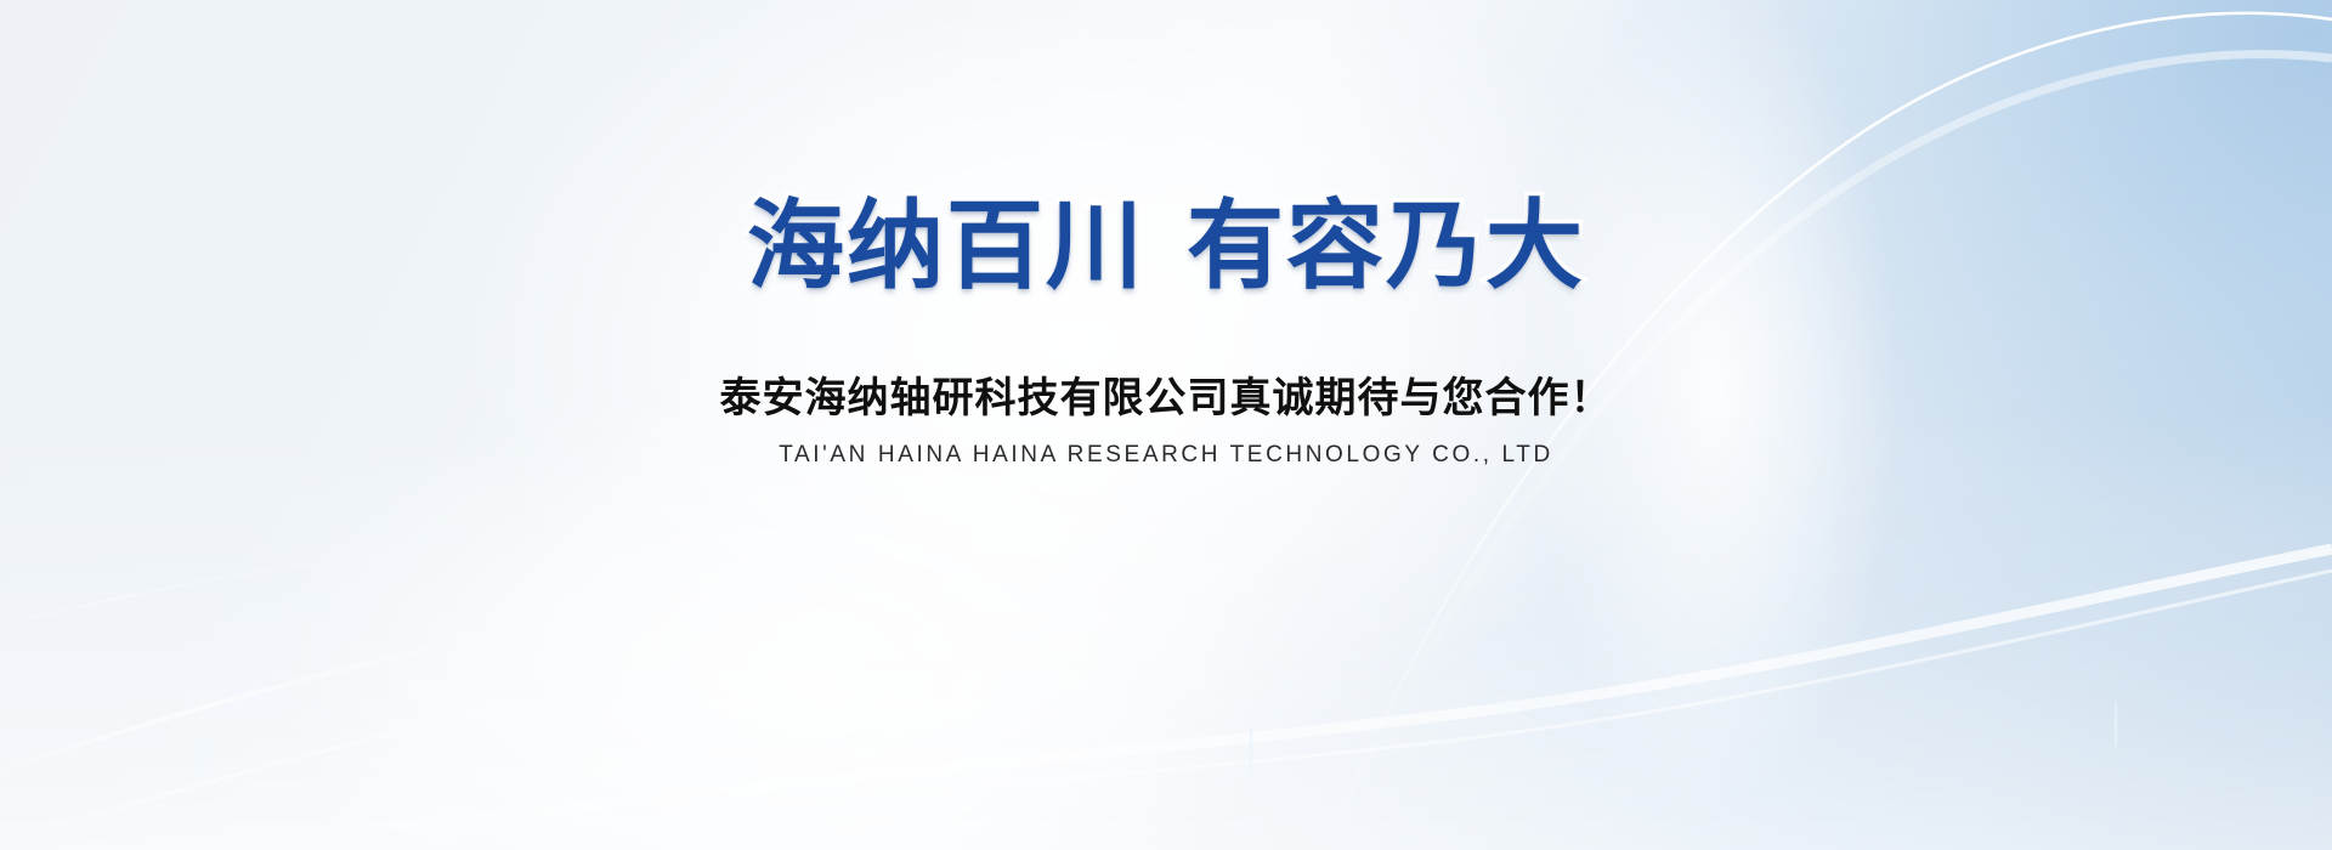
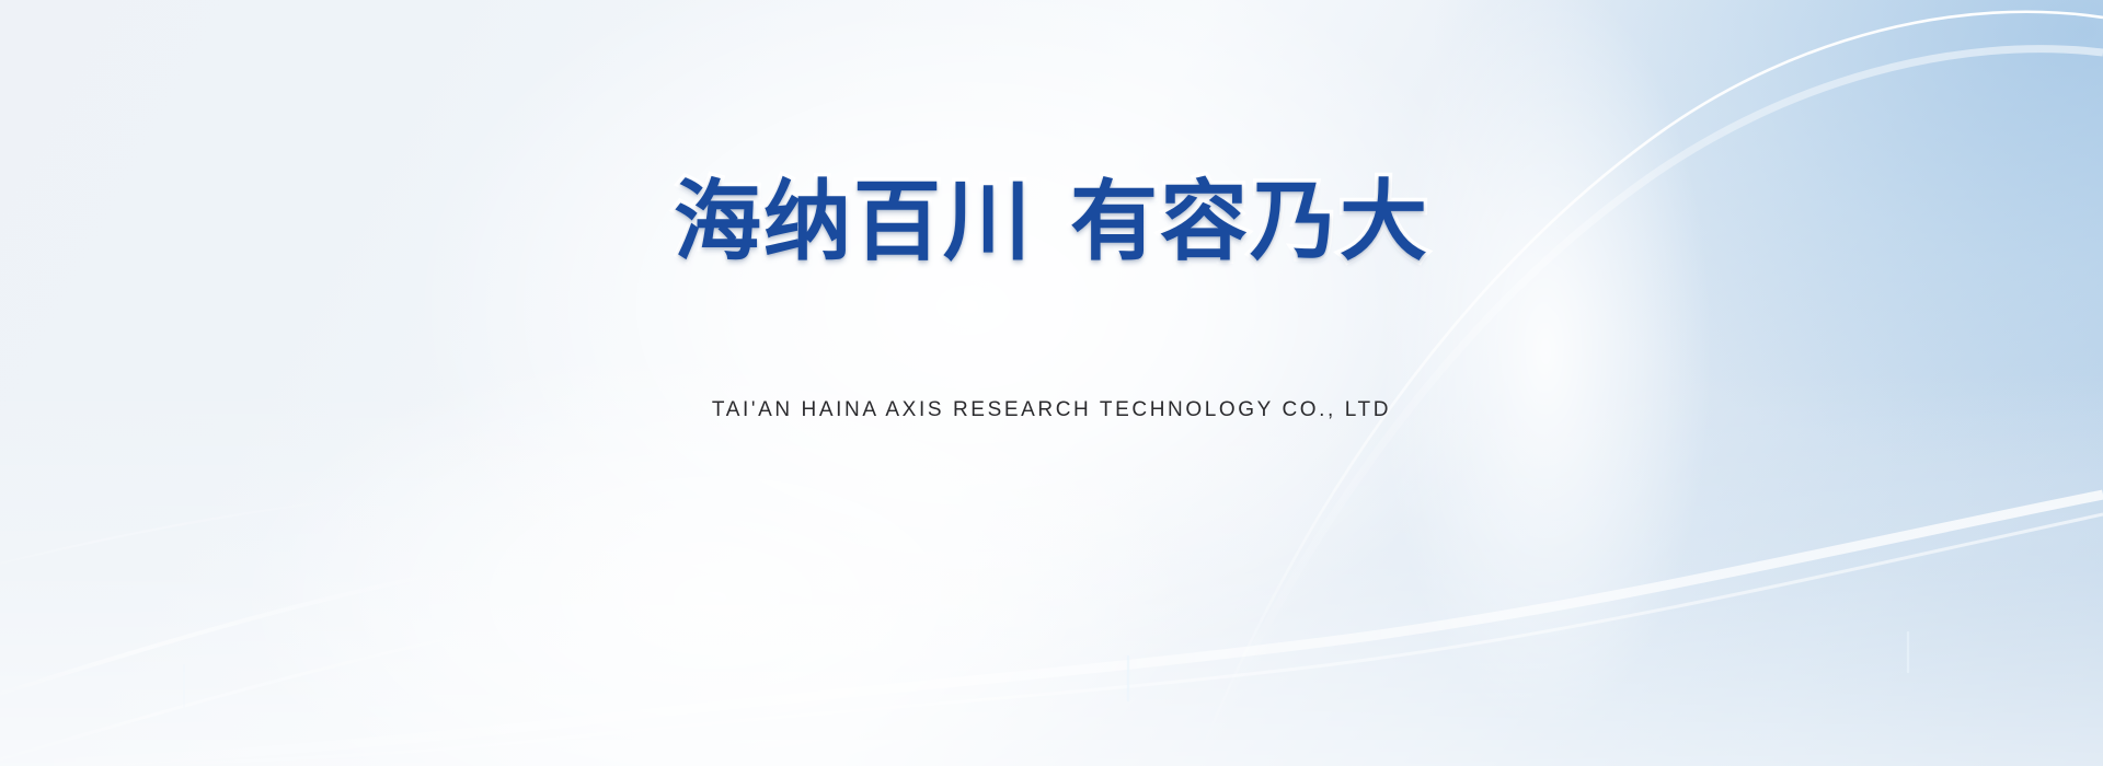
  海纳百川 有容乃大
- 泰安海纳轴研科技有限公司真诚期待与您合作！
- TAI'AN HAINA HAINA RESEARCH TECHNOLOGY CO., LTD
+ TAI'AN HAINA AXIS RESEARCH TECHNOLOGY CO., LTD
